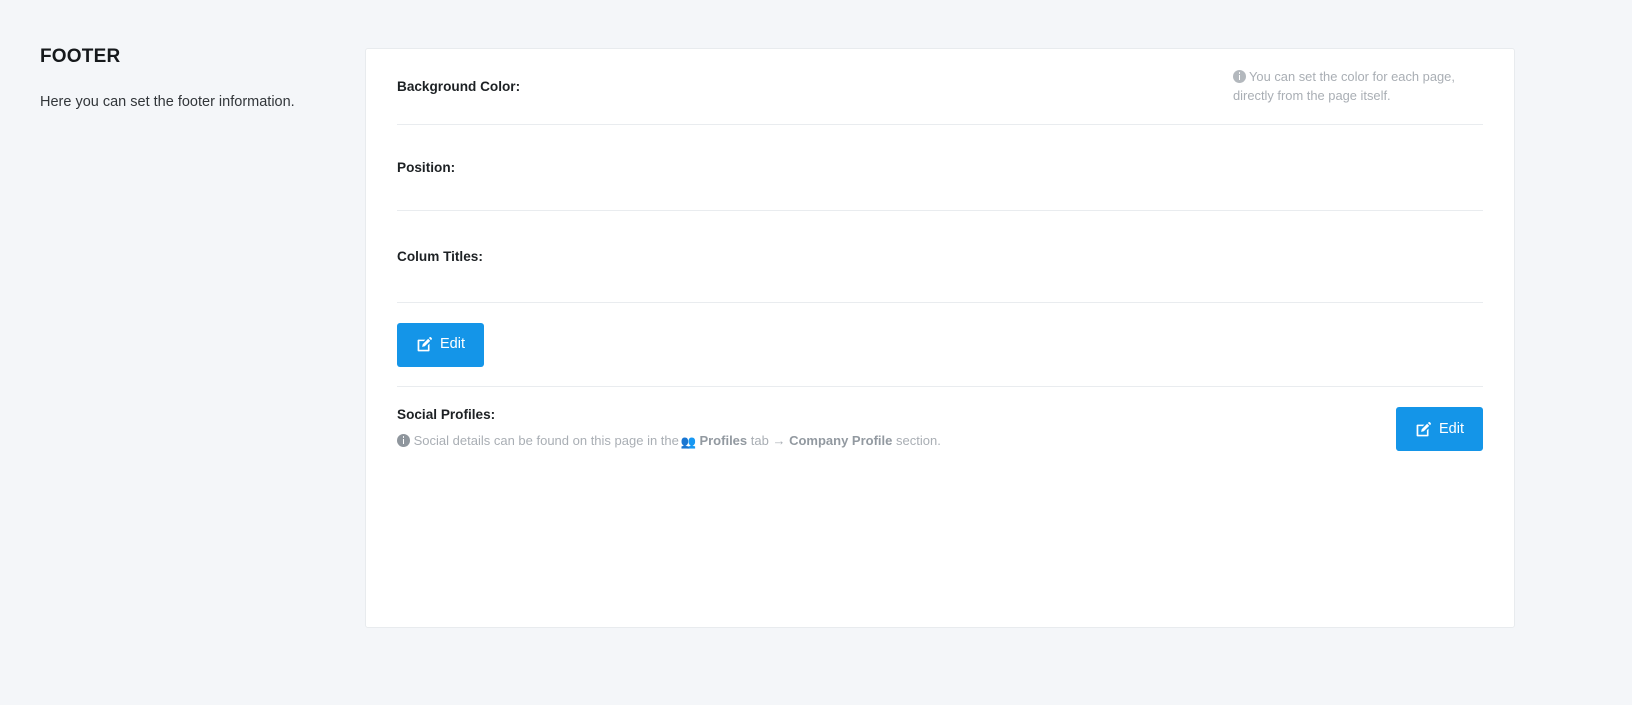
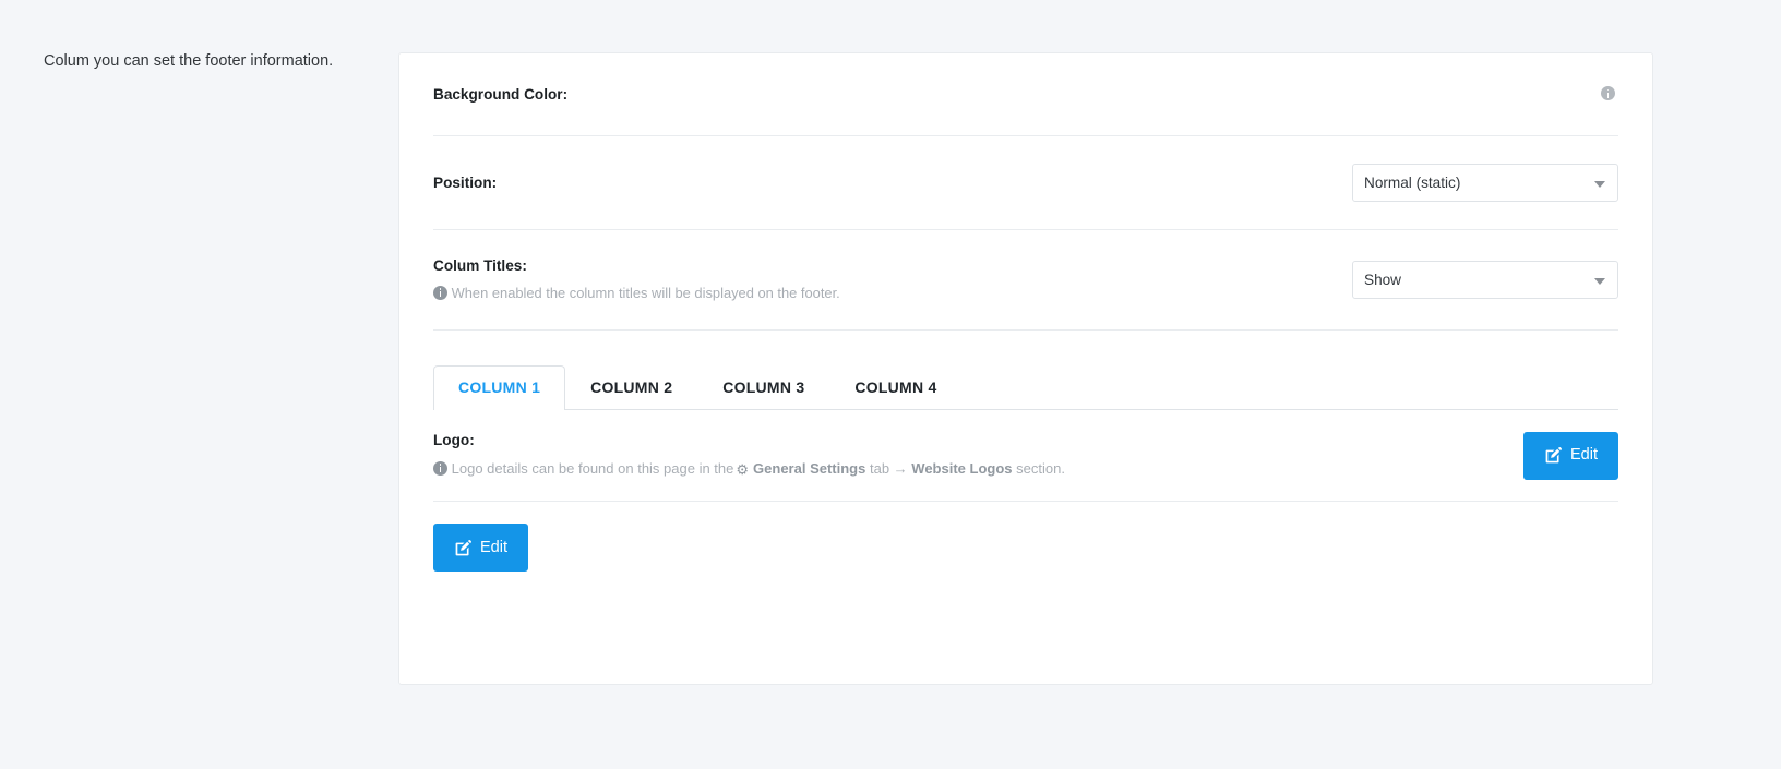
- FOOTER
- Here you can set the footer information.
+ Colum you can set the footer information.
  Background Color:
- You can set the color for each page, directly from the page itself.
  Position:
+ Normal (static)
  Colum Titles:
+ When enabled the column titles will be displayed on the footer.
+ Show
+ COLUMN 1
+ COLUMN 2
+ COLUMN 3
+ COLUMN 4
+ Logo:
+ Logo details can be found on this page in the ⚙ General Settings tab → Website Logos section.
  Edit
- Social Profiles:
- Social details can be found on this page in the 👥 Profiles tab → Company Profile section.
  Edit
